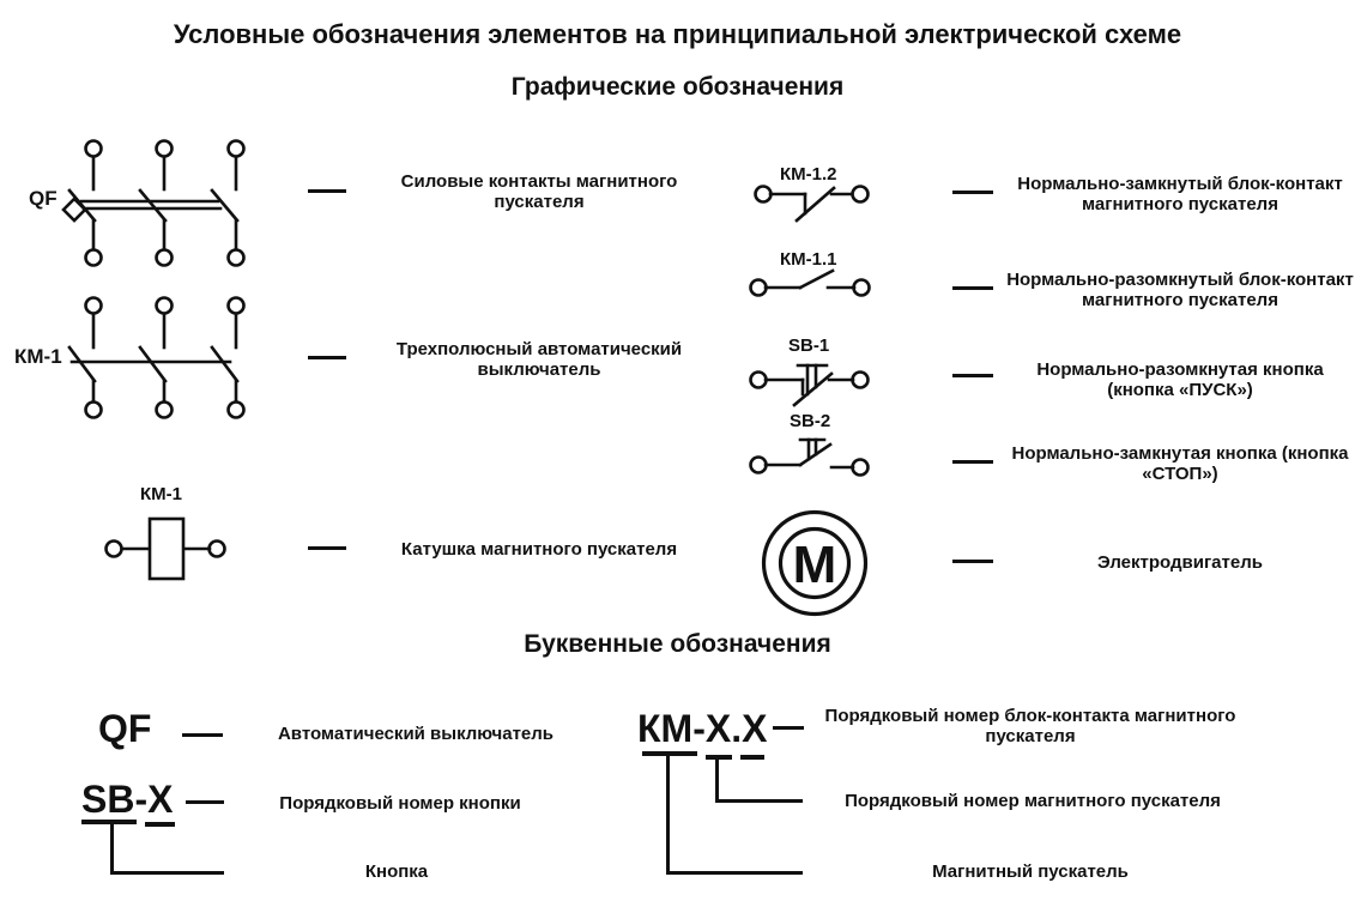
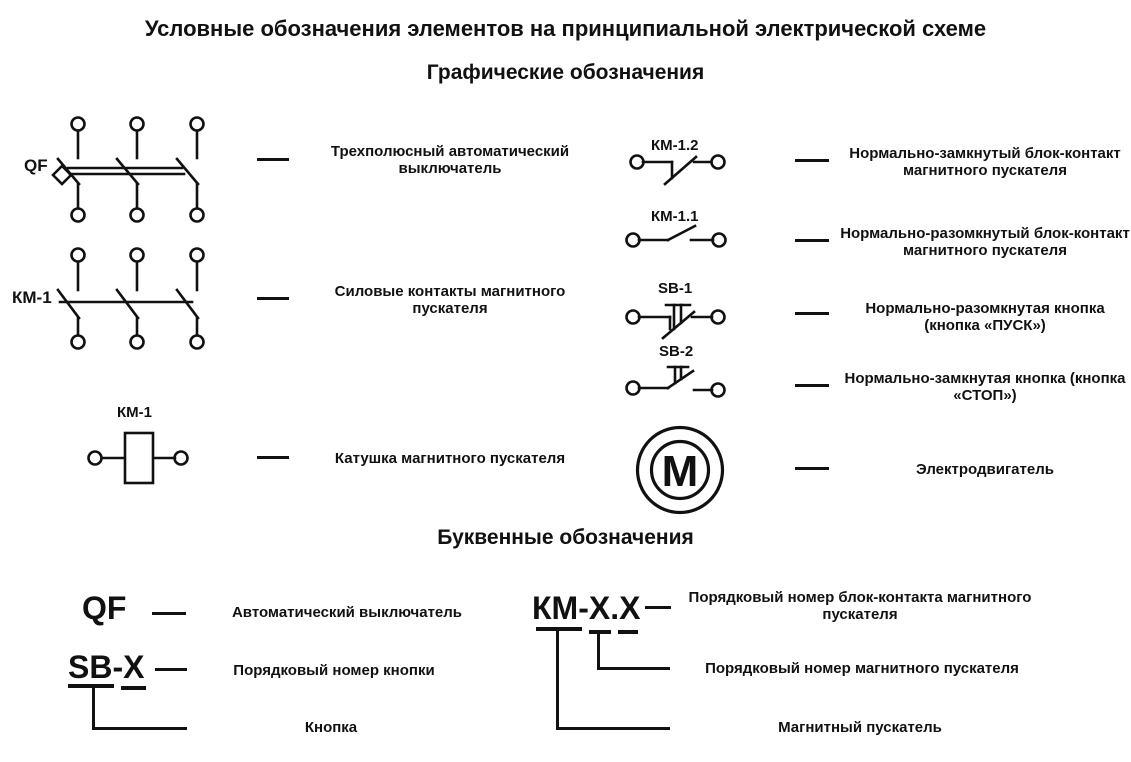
  Условные обозначения элементов на принципиальной электрической схеме
  Графические обозначения
  QF
- Силовые контакты магнитного пускателя
+ Трехполюсный автоматический выключатель
  КМ-1
- Трехполюсный автоматический выключатель
+ Силовые контакты магнитного пускателя
  КМ-1
  Катушка магнитного пускателя
  КМ-1.2
  Нормально-замкнутый блок-контакт магнитного пускателя
  КМ-1.1
  Нормально-разомкнутый блок-контакт магнитного пускателя
  SB-1
  Нормально-разомкнутая кнопка (кнопка «ПУСК»)
  SB-2
  Нормально-замкнутая кнопка (кнопка «СТОП»)
  M
  Электродвигатель
  Буквенные обозначения
  QF
  Автоматический выключатель
  SB-X
  Порядковый номер кнопки
  Кнопка
  КМ-X.X
  Порядковый номер блок-контакта магнитного пускателя
  Порядковый номер магнитного пускателя
  Магнитный пускатель
